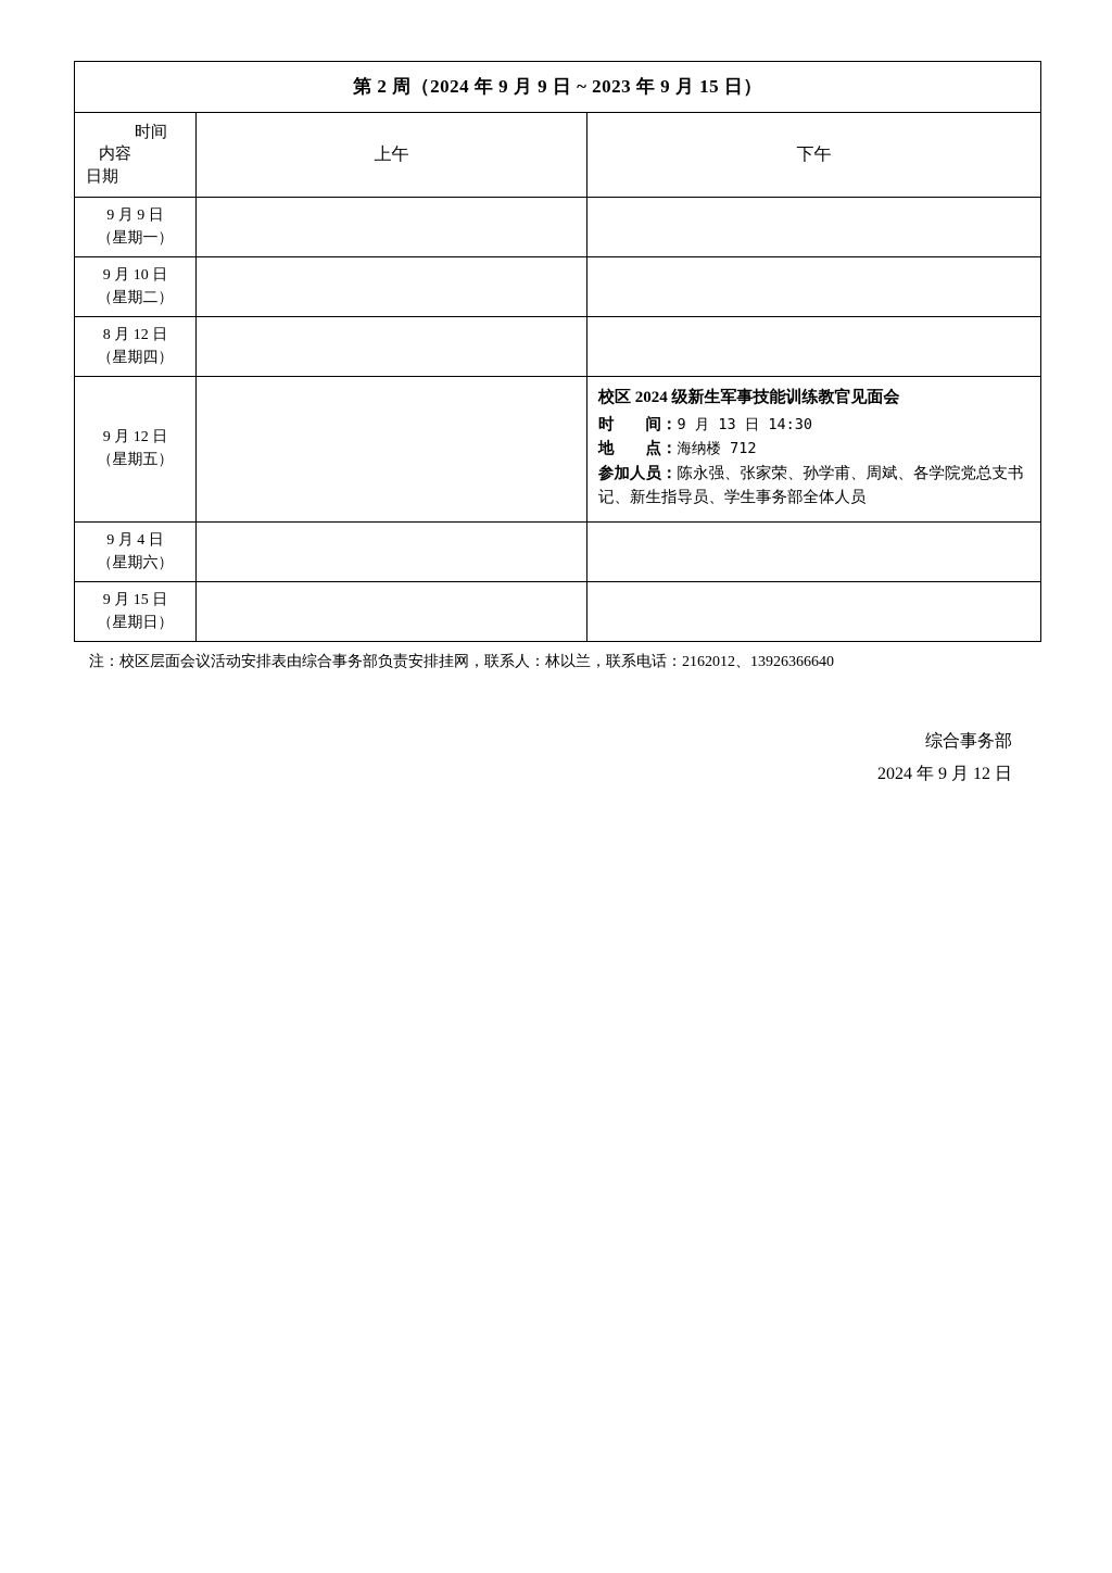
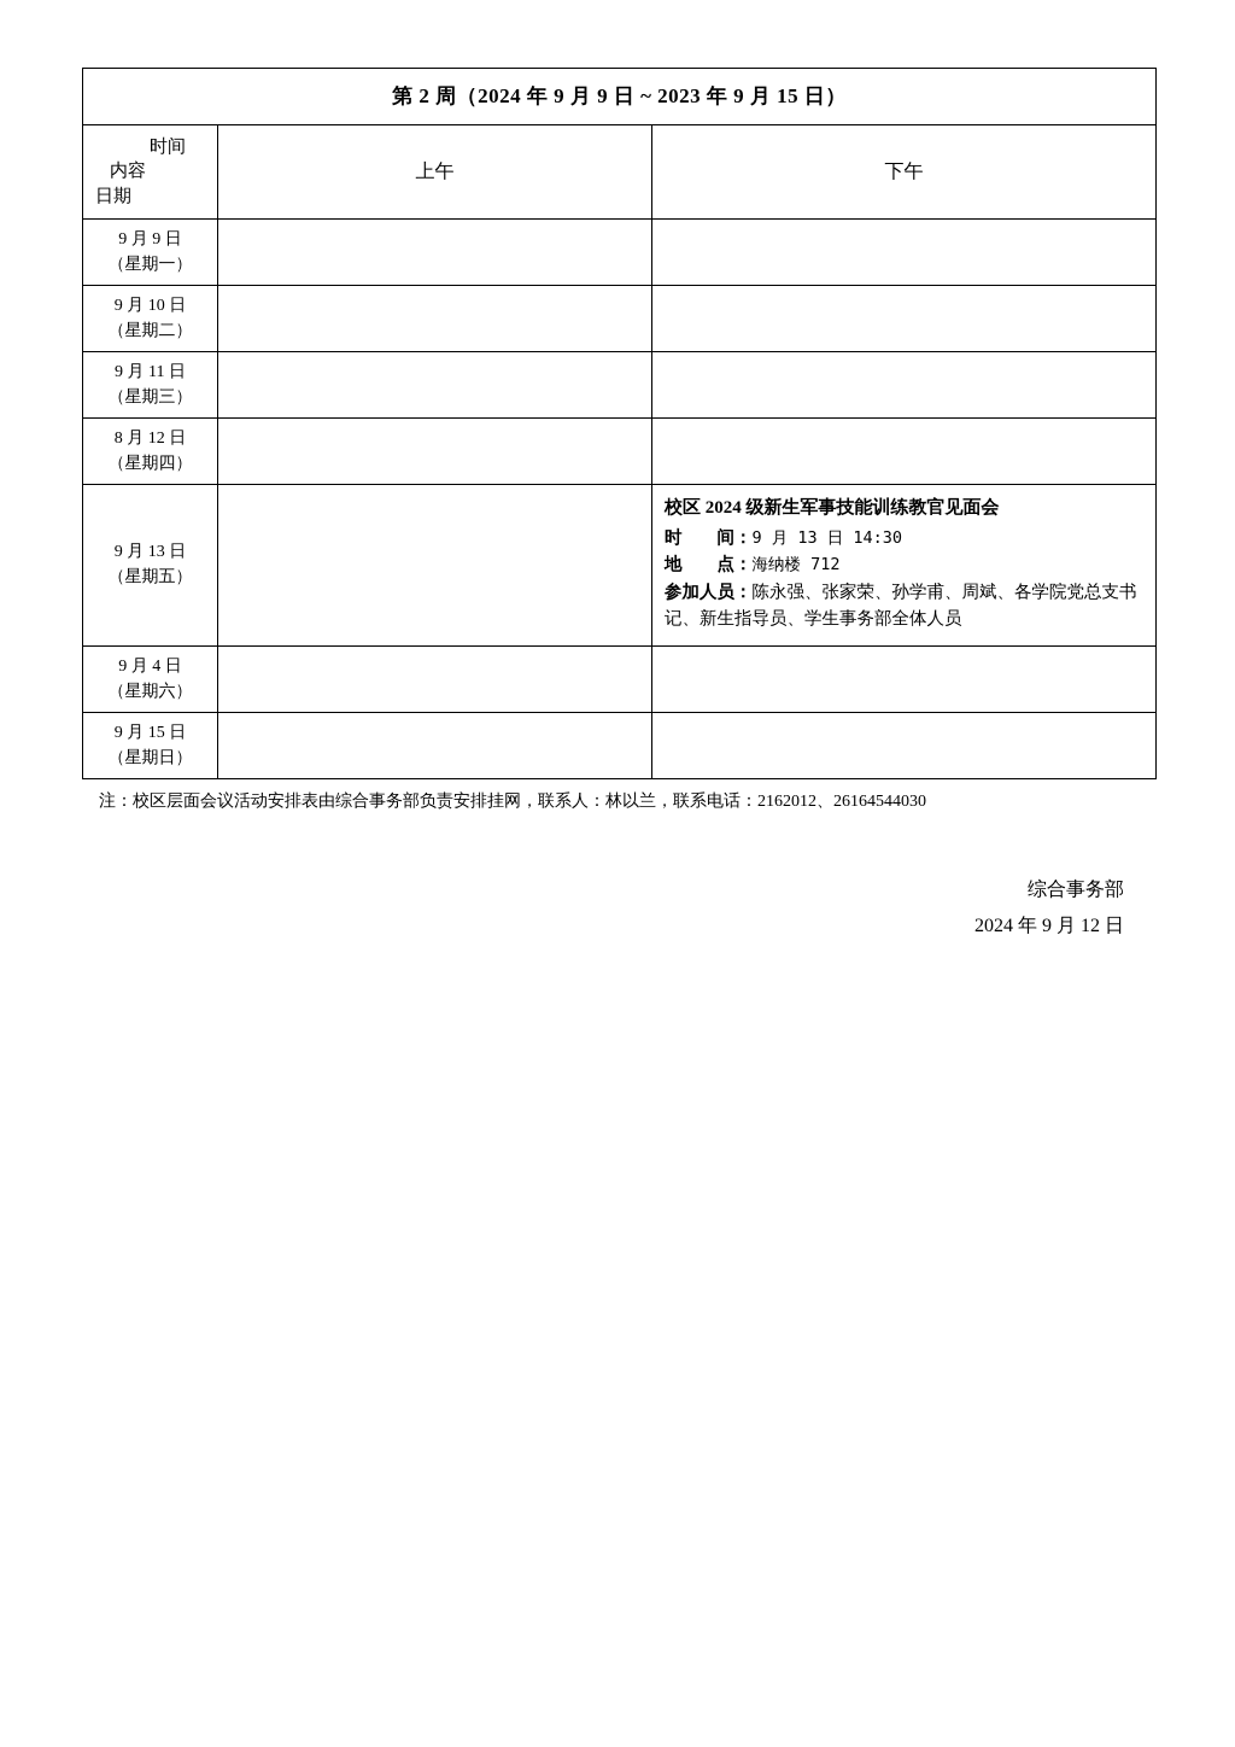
  第 2 周（2024 年 9 月 9 日 ~ 2023 年 9 月 15 日）
  时间 内容 日期	上午	下午
  9 月 9 日 （星期一）
  9 月 10 日 （星期二）
+ 9 月 11 日 （星期三）
  8 月 12 日 （星期四）
- 9 月 12 日 （星期五）		校区 2024 级新生军事技能训练教官见面会 时 间：9 月 13 日 14:30 地 点：海纳楼 712 参加人员：陈永强、张家荣、孙学甫、周斌、各学院党总支书记、新生指导员、学生事务部全体人员
+ 9 月 13 日 （星期五）		校区 2024 级新生军事技能训练教官见面会 时 间：9 月 13 日 14:30 地 点：海纳楼 712 参加人员：陈永强、张家荣、孙学甫、周斌、各学院党总支书记、新生指导员、学生事务部全体人员
  9 月 4 日 （星期六）
  9 月 15 日 （星期日）
- 注：校区层面会议活动安排表由综合事务部负责安排挂网，联系人：林以兰，联系电话：2162012、13926366640
+ 注：校区层面会议活动安排表由综合事务部负责安排挂网，联系人：林以兰，联系电话：2162012、26164544030
  综合事务部
  2024 年 9 月 12 日
